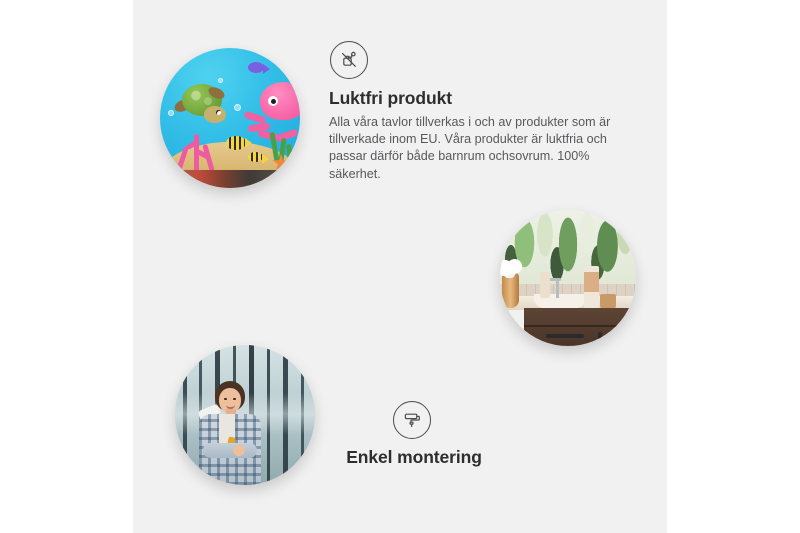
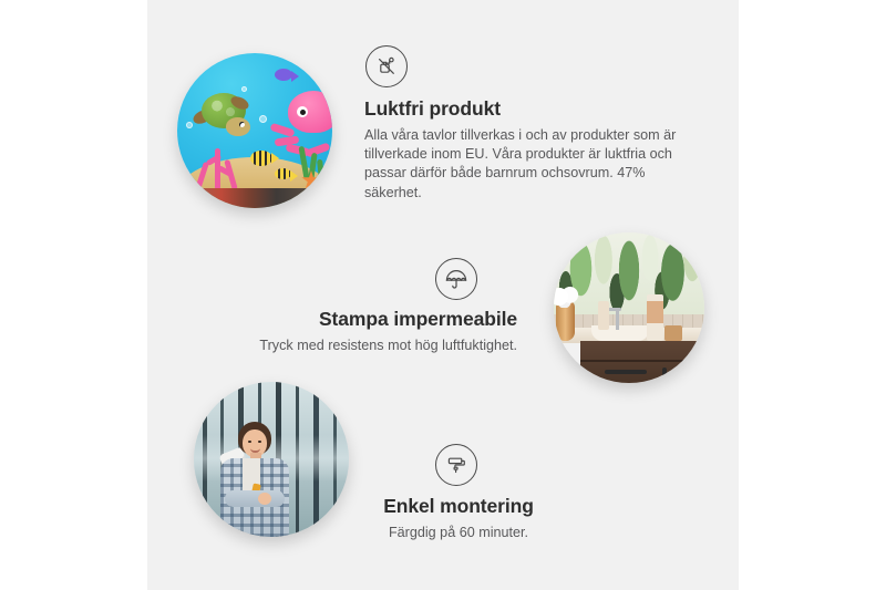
  Luktfri produkt
- Alla våra tavlor tillverkas i och av produkter som är tillverkade inom EU. Våra produkter är luktfria och passar därför både barnrum ochsovrum. 100% säkerhet.
+ Alla våra tavlor tillverkas i och av produkter som är tillverkade inom EU. Våra produkter är luktfria och passar därför både barnrum ochsovrum. 47% säkerhet.
+ Stampa impermeabile
+ Tryck med resistens mot hög luftfuktighet.
  Enkel montering
+ Färgdig på 60 minuter.
